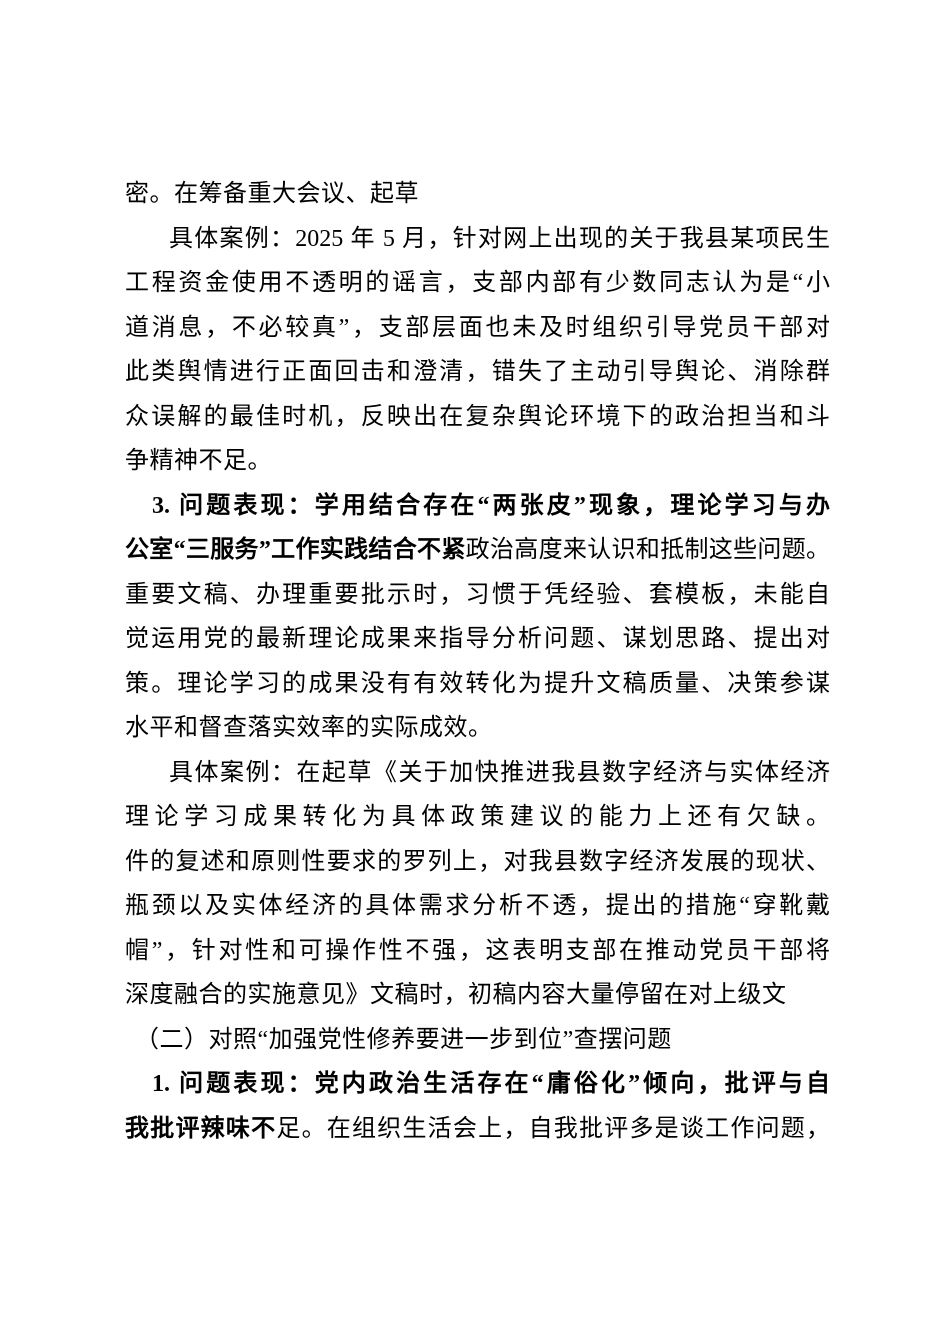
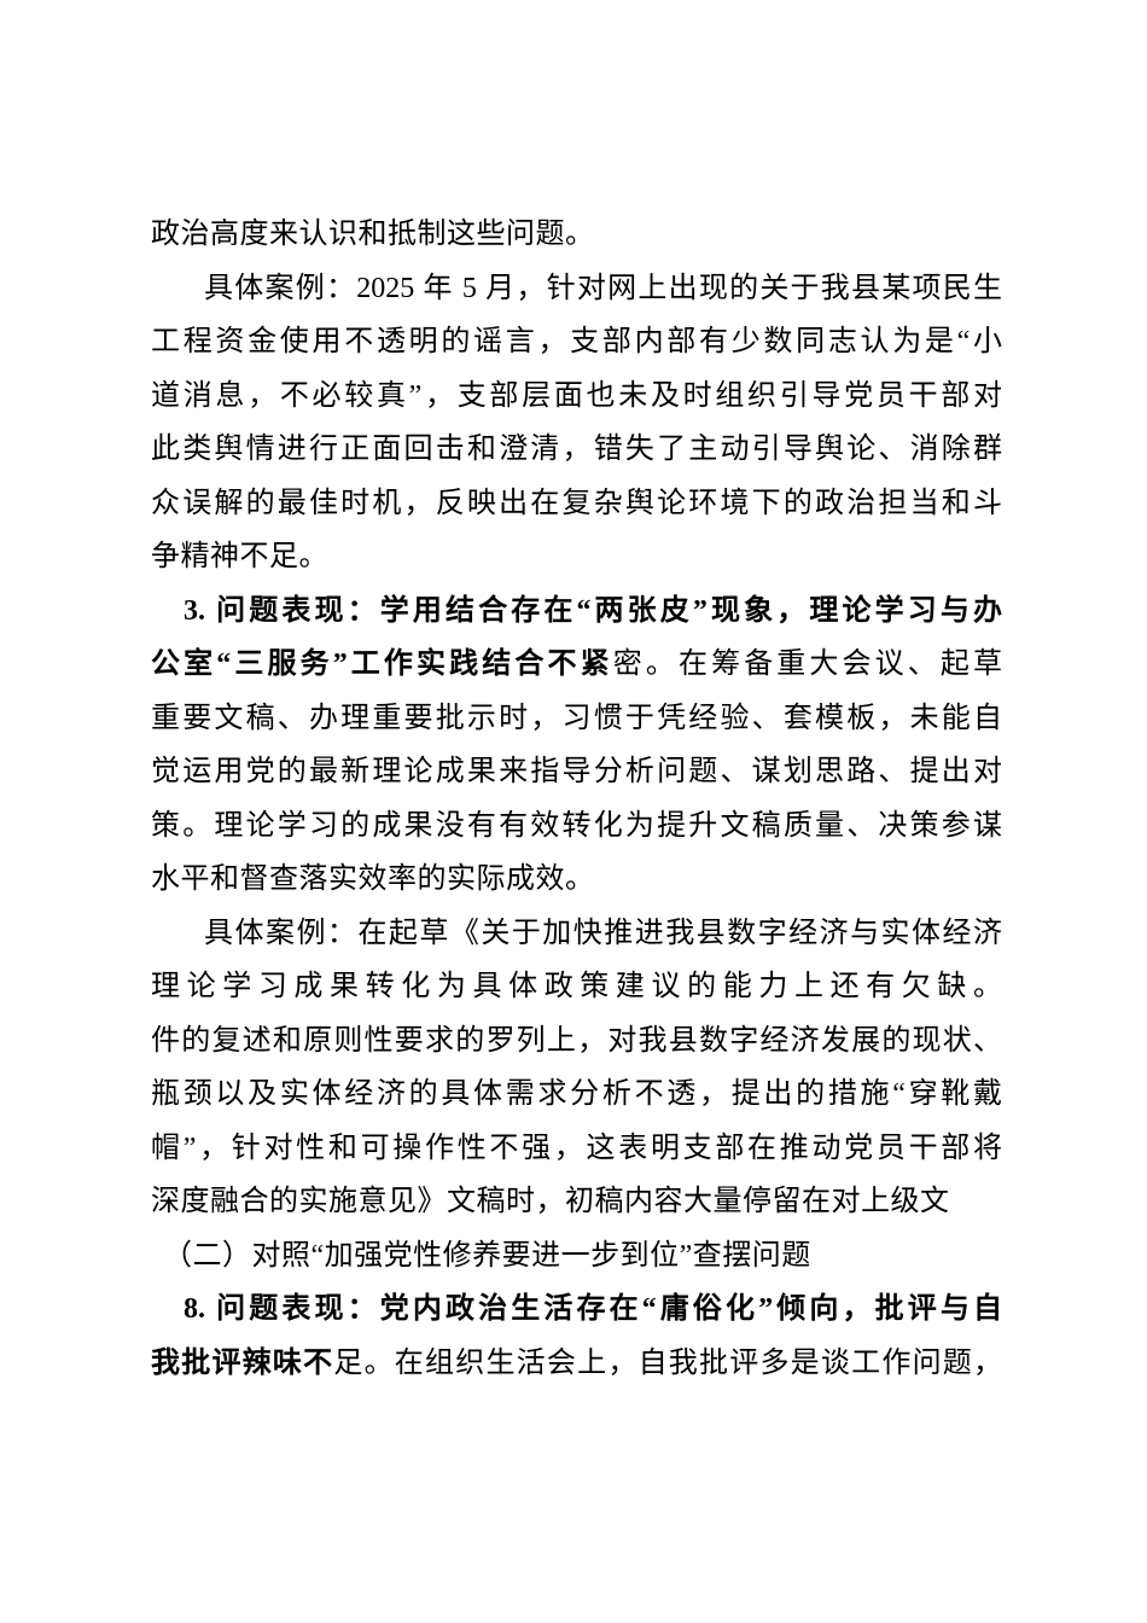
- 密。在筹备重大会议、起草
+ 政治高度来认识和抵制这些问题。
  具体案例：2025 年 5 月，针对网上出现的关于我县某项民生
  工程资金使用不透明的谣言，支部内部有少数同志认为是“小
  道消息，不必较真”，支部层面也未及时组织引导党员干部对
  此类舆情进行正面回击和澄清，错失了主动引导舆论、消除群
  众误解的最佳时机，反映出在复杂舆论环境下的政治担当和斗
  争精神不足。
  3. 问题表现：学用结合存在“两张皮”现象，理论学习与办
- 公室“三服务”工作实践结合不紧政治高度来认识和抵制这些问题。
+ 公室“三服务”工作实践结合不紧密。在筹备重大会议、起草
  重要文稿、办理重要批示时，习惯于凭经验、套模板，未能自
  觉运用党的最新理论成果来指导分析问题、谋划思路、提出对
  策。理论学习的成果没有有效转化为提升文稿质量、决策参谋
  水平和督查落实效率的实际成效。
  具体案例：在起草《关于加快推进我县数字经济与实体经济
  理论学习成果转化为具体政策建议的能力上还有欠缺。
  件的复述和原则性要求的罗列上，对我县数字经济发展的现状、
  瓶颈以及实体经济的具体需求分析不透，提出的措施“穿靴戴
  帽”，针对性和可操作性不强，这表明支部在推动党员干部将
  深度融合的实施意见》文稿时，初稿内容大量停留在对上级文
  （二）对照“加强党性修养要进一步到位”查摆问题
- 1. 问题表现：党内政治生活存在“庸俗化”倾向，批评与自
+ 8. 问题表现：党内政治生活存在“庸俗化”倾向，批评与自
  我批评辣味不足。在组织生活会上，自我批评多是谈工作问题，
